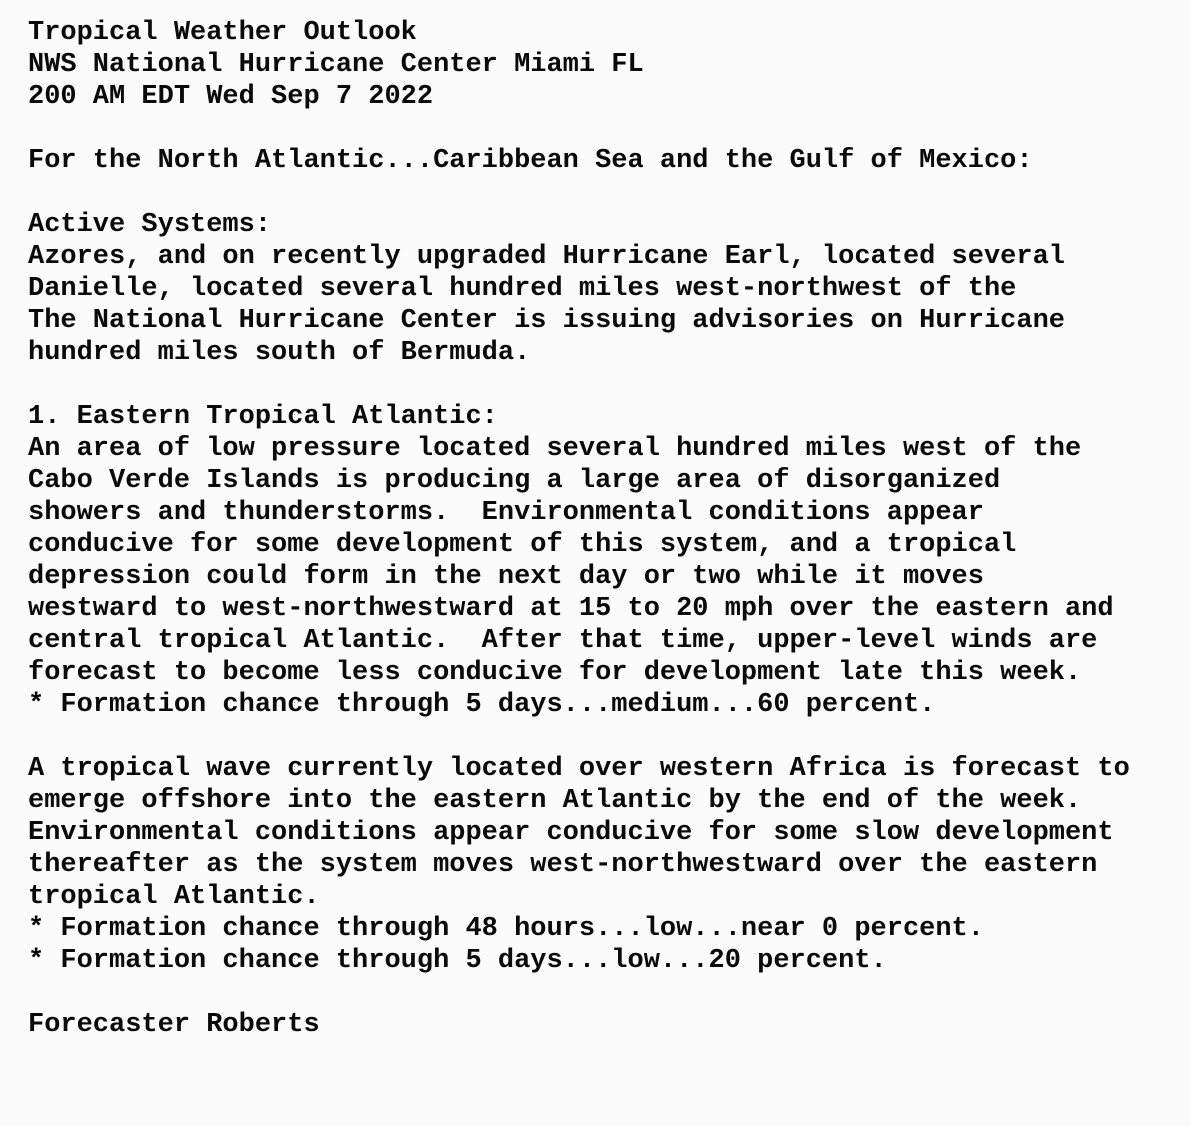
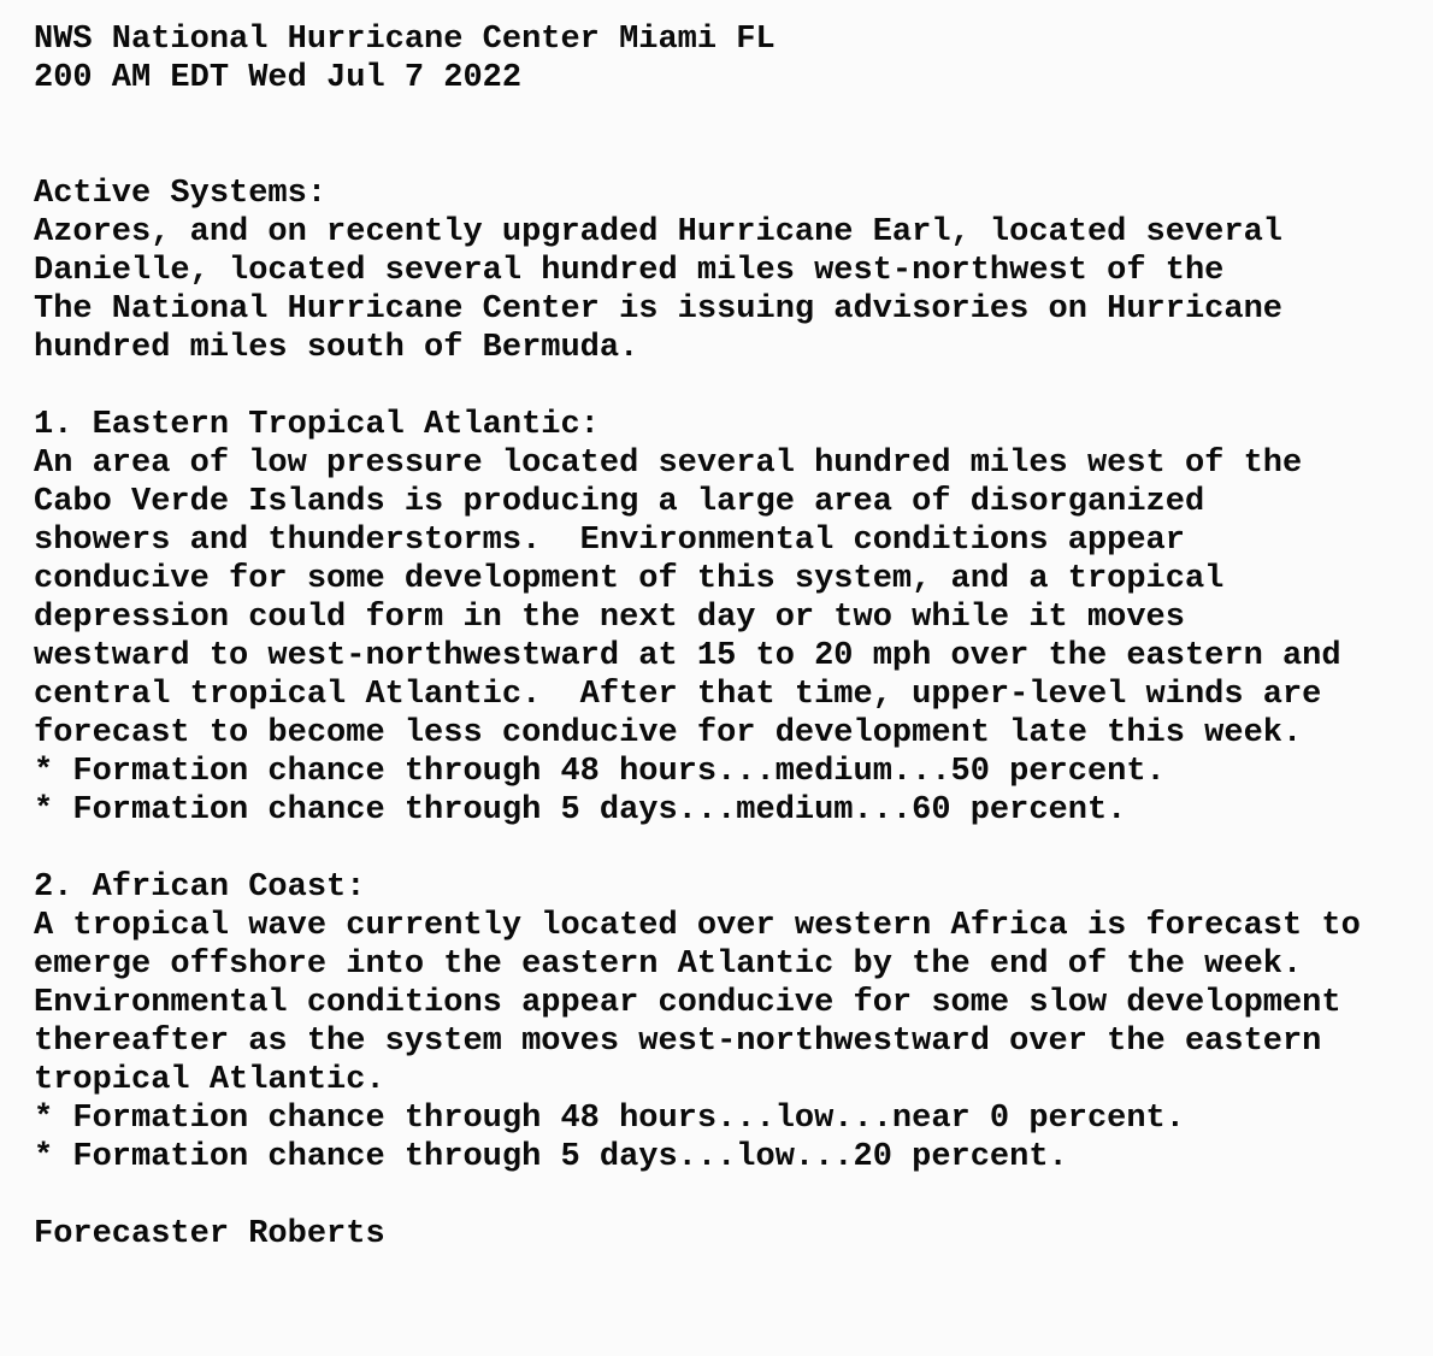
- Tropical Weather Outlook
  NWS National Hurricane Center Miami FL
- 200 AM EDT Wed Sep 7 2022
+ 200 AM EDT Wed Jul 7 2022
- For the North Atlantic...Caribbean Sea and the Gulf of Mexico:
  Active Systems:
  Azores, and on recently upgraded Hurricane Earl, located several
  Danielle, located several hundred miles west-northwest of the
  The National Hurricane Center is issuing advisories on Hurricane
  hundred miles south of Bermuda.
  1. Eastern Tropical Atlantic:
  An area of low pressure located several hundred miles west of the
  Cabo Verde Islands is producing a large area of disorganized
  showers and thunderstorms. Environmental conditions appear
  conducive for some development of this system, and a tropical
  depression could form in the next day or two while it moves
  westward to west-northwestward at 15 to 20 mph over the eastern and
  central tropical Atlantic. After that time, upper-level winds are
  forecast to become less conducive for development late this week.
+ * Formation chance through 48 hours...medium...50 percent.
  * Formation chance through 5 days...medium...60 percent.
+ 2. African Coast:
  A tropical wave currently located over western Africa is forecast to
  emerge offshore into the eastern Atlantic by the end of the week.
  Environmental conditions appear conducive for some slow development
  thereafter as the system moves west-northwestward over the eastern
  tropical Atlantic.
  * Formation chance through 48 hours...low...near 0 percent.
  * Formation chance through 5 days...low...20 percent.
  Forecaster Roberts
